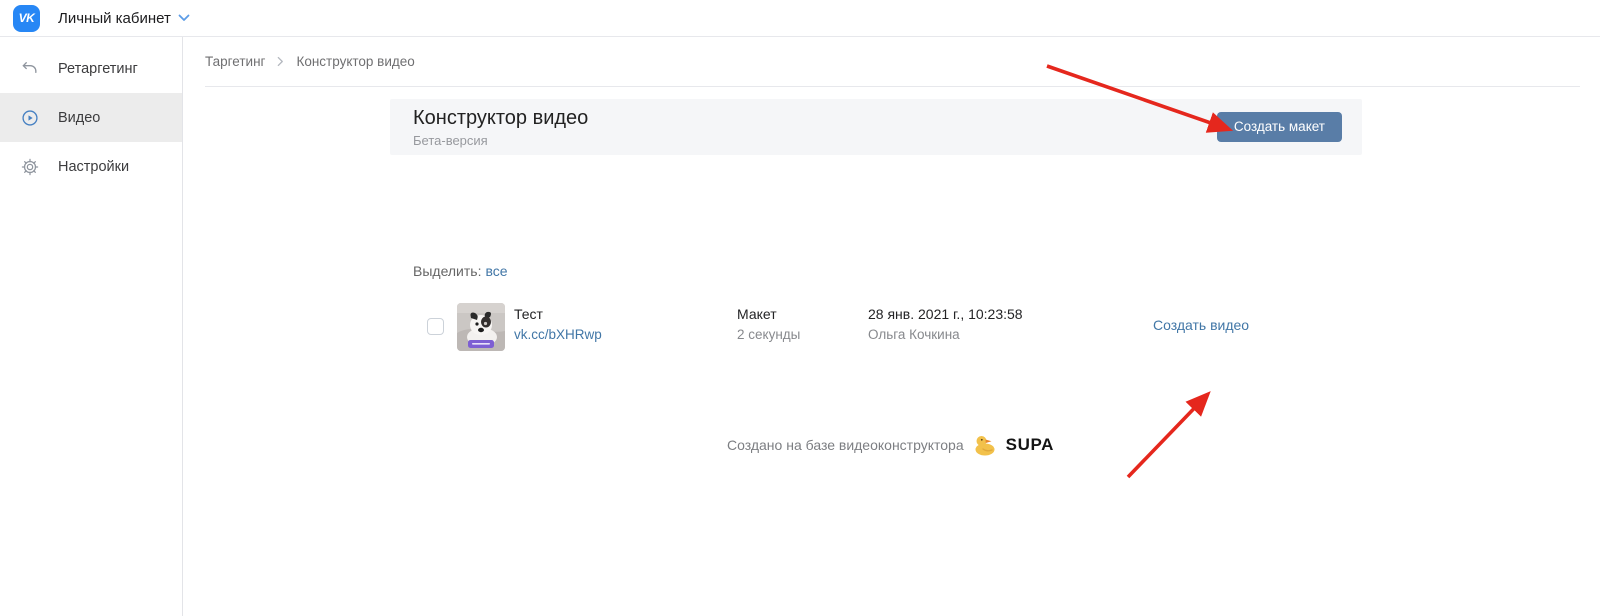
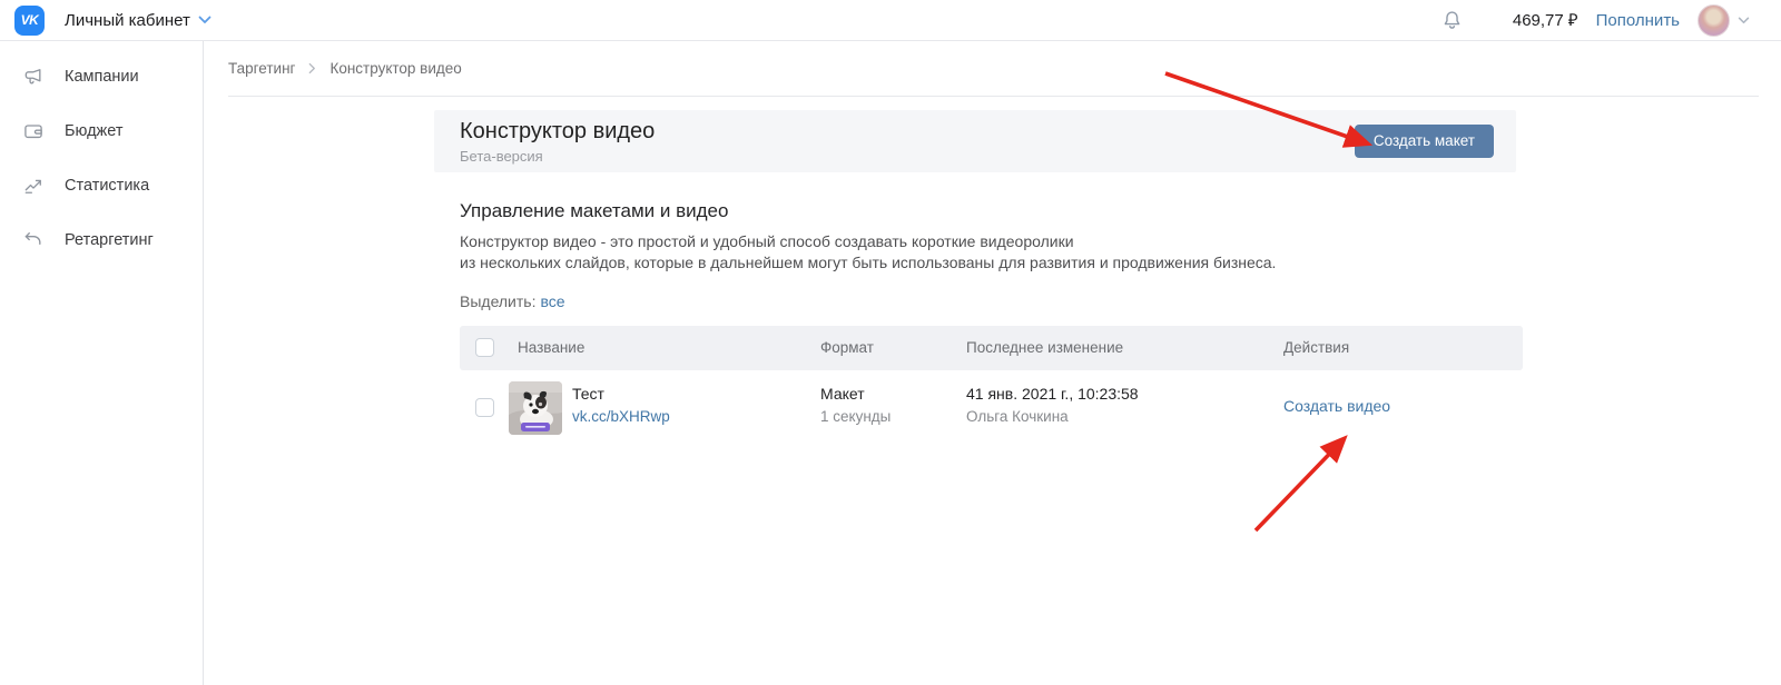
  VK
  Личный кабинет
+ 469,77 ₽
+ Пополнить
+ Кампании
+ Бюджет
+ Статистика
  Ретаргетинг
- Видео
- Настройки
  Таргетинг
  Конструктор видео
  Конструктор видео
  Бета-версия
  Создать макет
+ Управление макетами и видео
+ Конструктор видео - это простой и удобный способ создавать короткие видеоролики
+ из нескольких слайдов, которые в дальнейшем могут быть использованы для развития и продвижения бизнеса.
  Выделить: все
+ Название
+ Формат
+ Последнее изменение
+ Действия
  Тест
  vk.cc/bXHRwp
  Макет
- 2 секунды
+ 1 секунды
- 28 янв. 2021 г., 10:23:58
+ 41 янв. 2021 г., 10:23:58
  Ольга Кочкина
  Создать видео
- Создано на базе видеоконструктора
- SUPA
